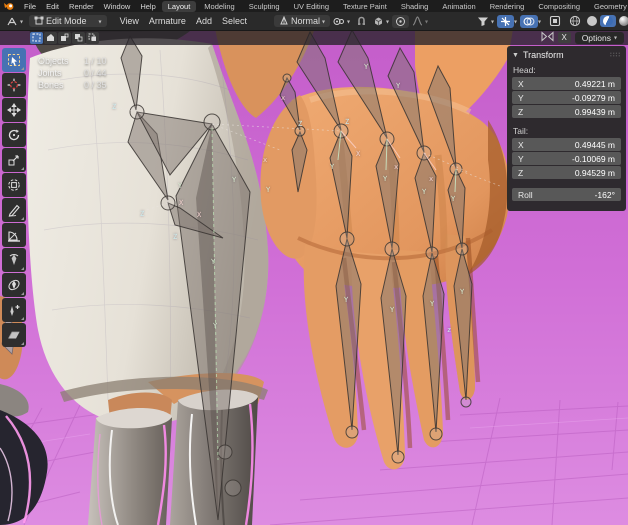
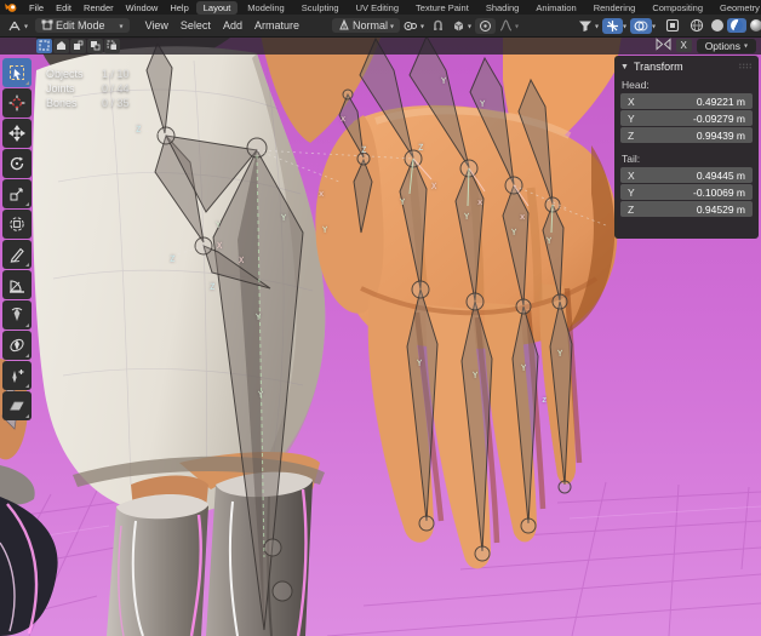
  Z
  Y
  X
  Z
  X
  Z
  Y
  Y
  x
  Y
  x
  Z
  Y
  Y
  Z
  X
  Y
  Y
  x
  Y
  x
  Y
  Y
  Y
  Y
  Y
  z
  Y
  File
  Edit
  Render
  Window
  Help
  Layout
  Modeling
  Sculpting
  UV Editing
  Texture Paint
  Shading
  Animation
  Rendering
  Compositing
  Edit Mode
  View
- Armature
+ Select
  Add
- Select
+ Armature
  Normal
  X
  Options
  Objects
  1 / 10
  Joints
  0 / 44
  Bones
  0 / 35
  Transform
  Head:
  X
  0.49221 m
  Y
  -0.09279 m
  Z
  0.99439 m
  Tail:
  X
  0.49445 m
  Y
  -0.10069 m
  Z
  0.94529 m
- Roll
- -162°
